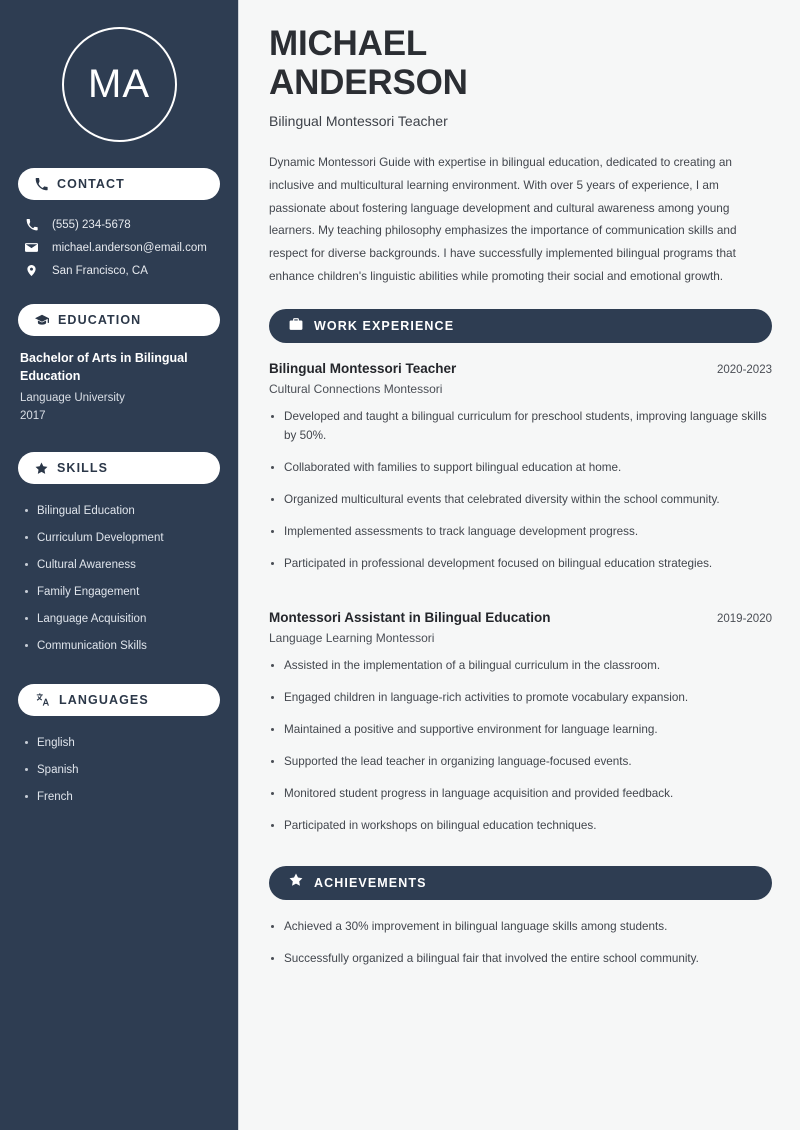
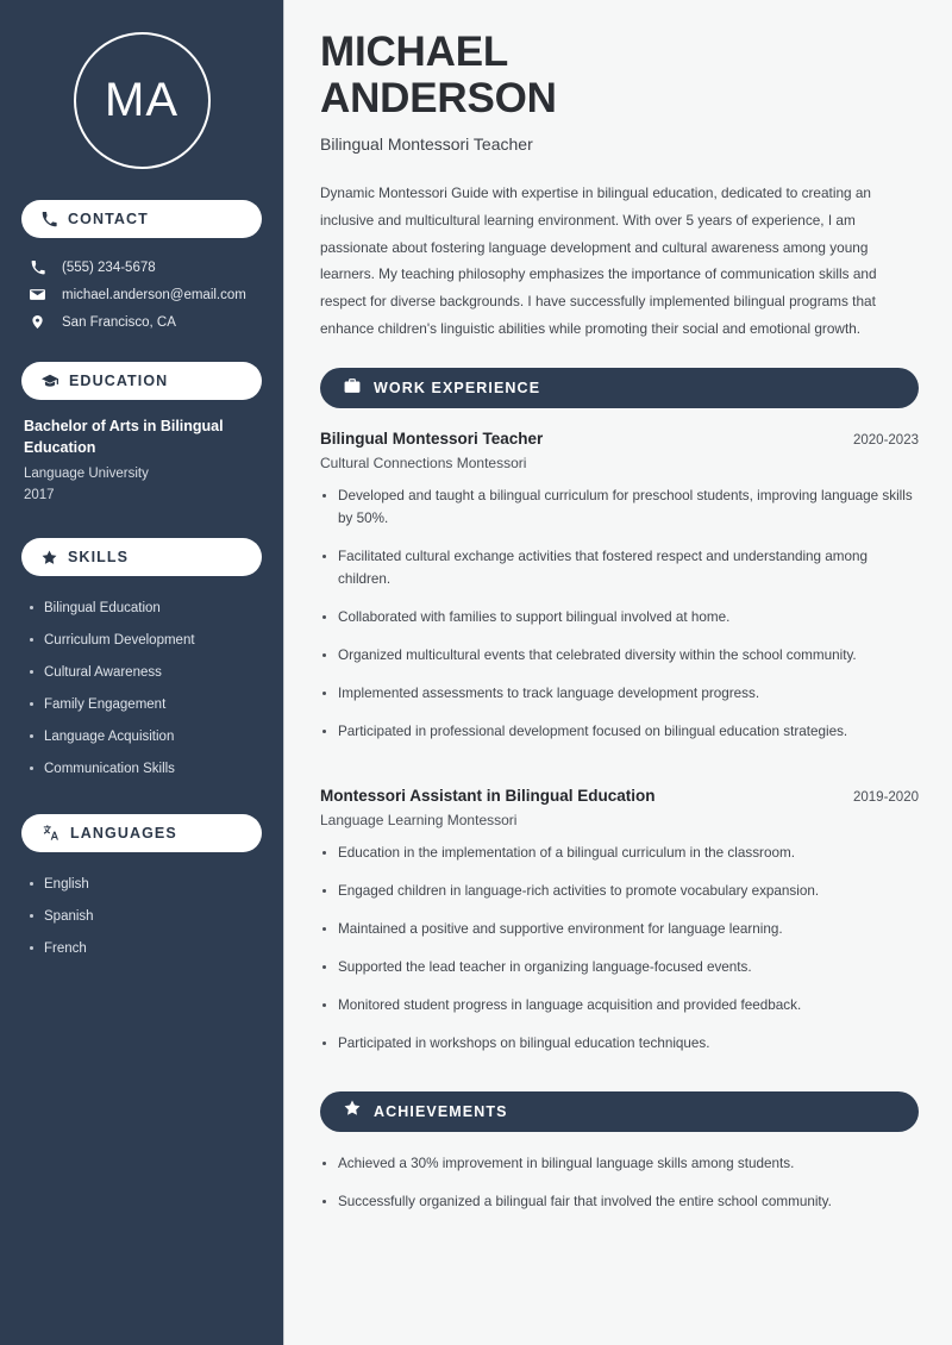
  MA
  CONTACT
  (555) 234-5678
  michael.anderson@email.com
  San Francisco, CA
  EDUCATION
  Bachelor of Arts in Bilingual Education
  Language University
  2017
  SKILLS
  Bilingual Education
  Curriculum Development
  Cultural Awareness
  Family Engagement
  Language Acquisition
  Communication Skills
  LANGUAGES
  English
  Spanish
  French
  MICHAEL
  ANDERSON
  Bilingual Montessori Teacher
  Dynamic Montessori Guide with expertise in bilingual education, dedicated to creating an inclusive and multicultural learning environment. With over 5 years of experience, I am passionate about fostering language development and cultural awareness among young learners. My teaching philosophy emphasizes the importance of communication skills and respect for diverse backgrounds. I have successfully implemented bilingual programs that enhance children's linguistic abilities while promoting their social and emotional growth.
  WORK EXPERIENCE
  Bilingual Montessori Teacher
  2020-2023
  Cultural Connections Montessori
  Developed and taught a bilingual curriculum for preschool students, improving language skills by 50%.
+ Facilitated cultural exchange activities that fostered respect and understanding among children.
- Collaborated with families to support bilingual education at home.
+ Collaborated with families to support bilingual involved at home.
  Organized multicultural events that celebrated diversity within the school community.
  Implemented assessments to track language development progress.
  Participated in professional development focused on bilingual education strategies.
  Montessori Assistant in Bilingual Education
  2019-2020
  Language Learning Montessori
- Assisted in the implementation of a bilingual curriculum in the classroom.
+ Education in the implementation of a bilingual curriculum in the classroom.
  Engaged children in language-rich activities to promote vocabulary expansion.
  Maintained a positive and supportive environment for language learning.
  Supported the lead teacher in organizing language-focused events.
  Monitored student progress in language acquisition and provided feedback.
  Participated in workshops on bilingual education techniques.
  ACHIEVEMENTS
  Achieved a 30% improvement in bilingual language skills among students.
  Successfully organized a bilingual fair that involved the entire school community.
